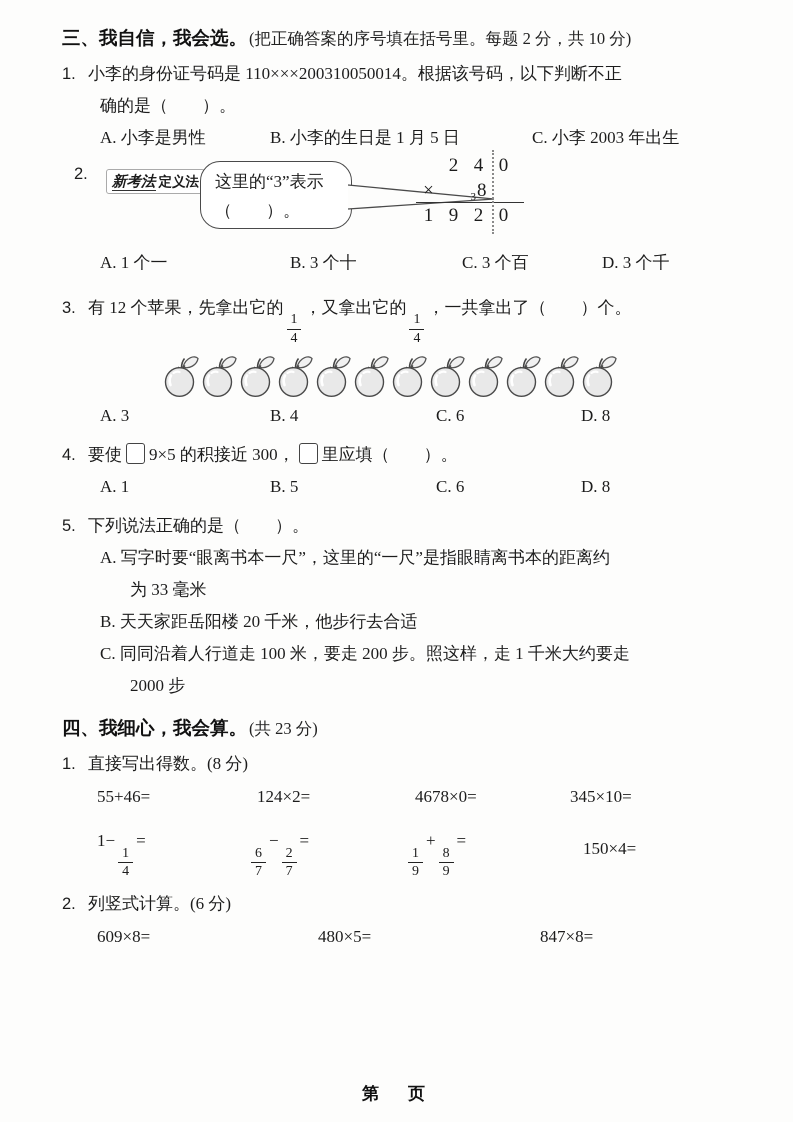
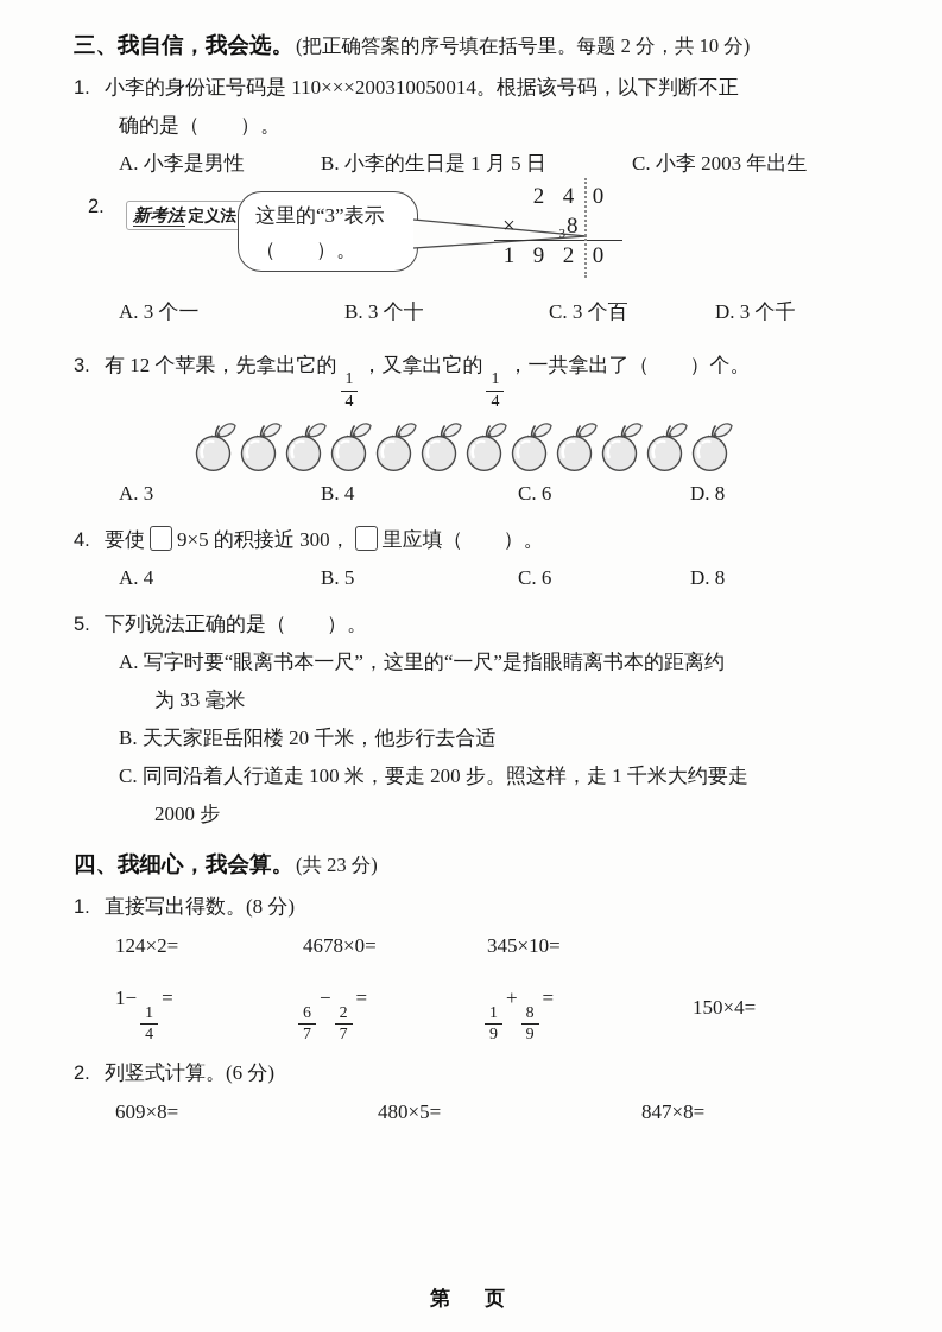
  三、我自信，我会选。(把正确答案的序号填在括号里。每题 2 分，共 10 分)
  1. 小李的身份证号码是 110×××200310050014。根据该号码，以下判断不正
  确的是（ ）。
  A. 小李是男性
  B. 小李的生日是 1 月 5 日
  C. 小李 2003 年出生
  2.
  新考法 定义法
  这里的“3”表示
  （ ）。
  2
  4
  0
  ×
  38
  1
  9
  2
  0
- A. 1 个一
+ A. 3 个一
  B. 3 个十
  C. 3 个百
  D. 3 个千
  3. 有 12 个苹果，先拿出它的
  1
  4
  ，又拿出它的
  1
  4
  ，一共拿出了（ ）个。
  A. 3
  B. 4
  C. 6
  D. 8
  4. 要使 9×5 的积接近 300， 里应填（ ）。
- A. 1
+ A. 4
  B. 5
  C. 6
  D. 8
  5. 下列说法正确的是（ ）。
  A. 写字时要“眼离书本一尺”，这里的“一尺”是指眼睛离书本的距离约
  为 33 毫米
  B. 天天家距岳阳楼 20 千米，他步行去合适
  C. 同同沿着人行道走 100 米，要走 200 步。照这样，走 1 千米大约要走
  2000 步
  四、我细心，我会算。(共 23 分)
  1. 直接写出得数。(8 分)
- 55+46=
  124×2=
  4678×0=
  345×10=
  1−
  1
  4
  =
  6
  7
  −
  2
  7
  =
  1
  9
  +
  8
  9
  =
  150×4=
  2. 列竖式计算。(6 分)
  609×8=
  480×5=
  847×8=
  第 页
